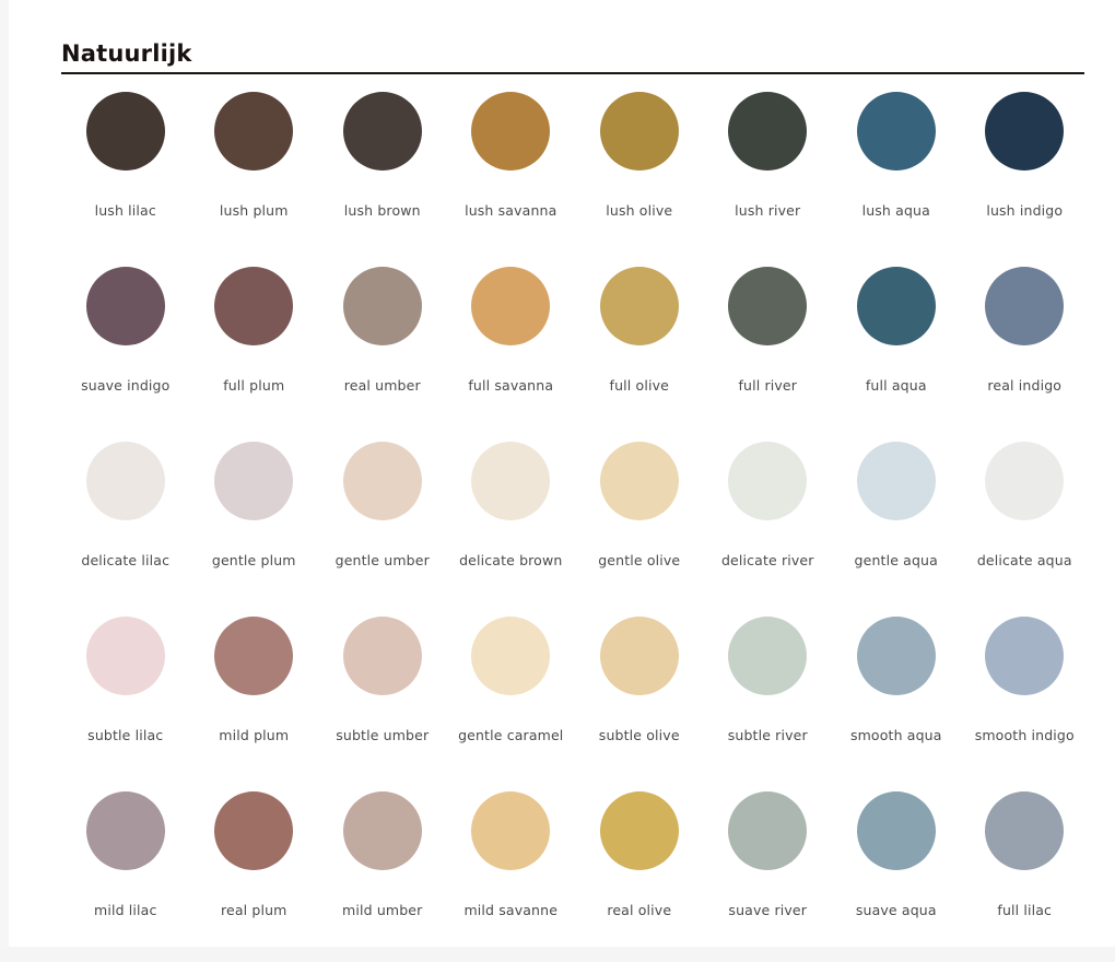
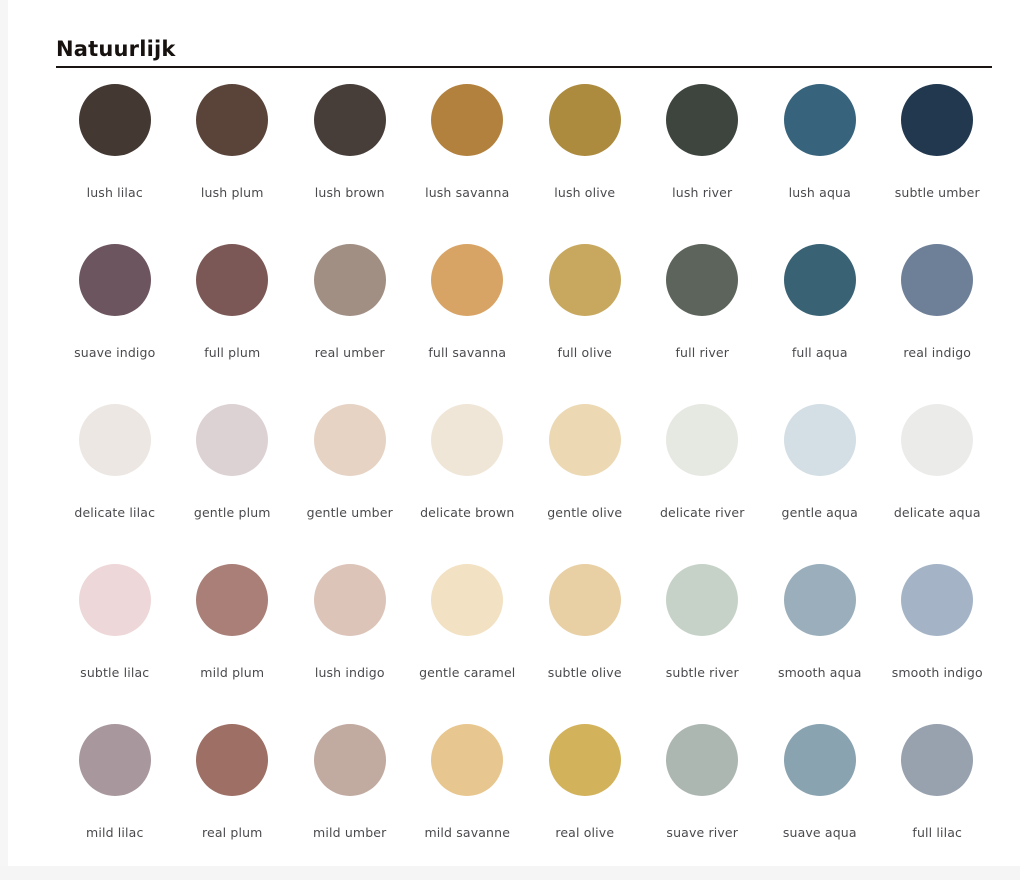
  Natuurlijk
  lush lilac
  lush plum
  lush brown
  lush savanna
  lush olive
  lush river
  lush aqua
- lush indigo
+ subtle umber
  suave indigo
  full plum
  real umber
  full savanna
  full olive
  full river
  full aqua
  real indigo
  delicate lilac
  gentle plum
  gentle umber
  delicate brown
  gentle olive
  delicate river
  gentle aqua
  delicate aqua
  subtle lilac
  mild plum
- subtle umber
+ lush indigo
  gentle caramel
  subtle olive
  subtle river
  smooth aqua
  smooth indigo
  mild lilac
  real plum
  mild umber
  mild savanne
  real olive
  suave river
  suave aqua
  full lilac
